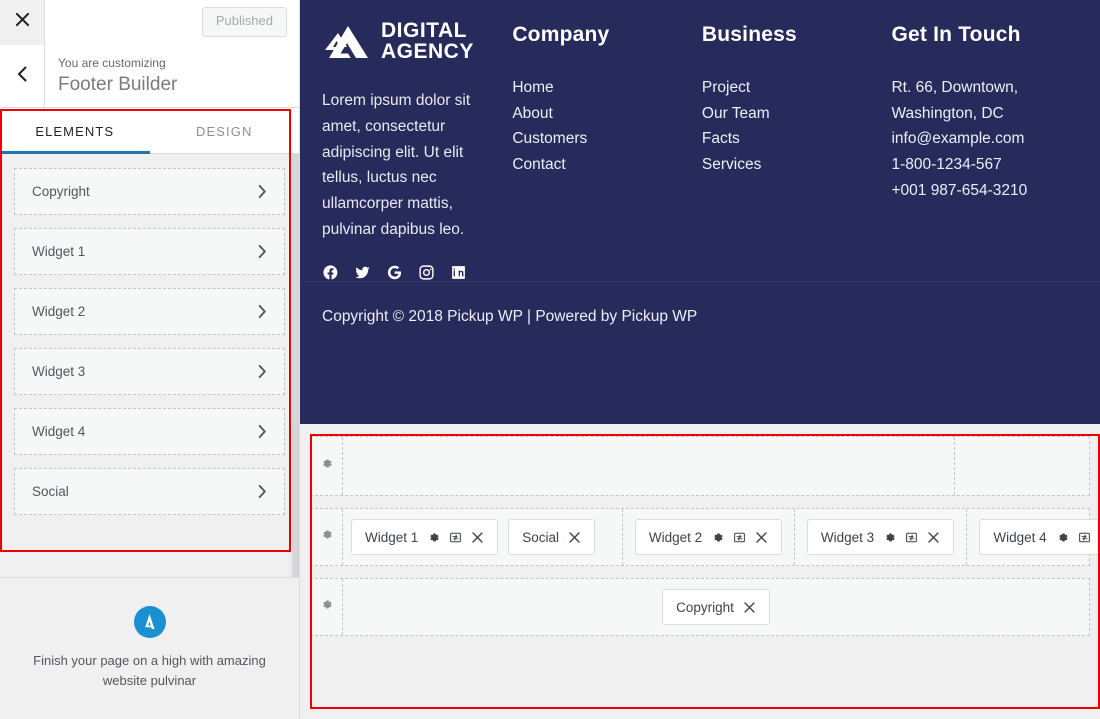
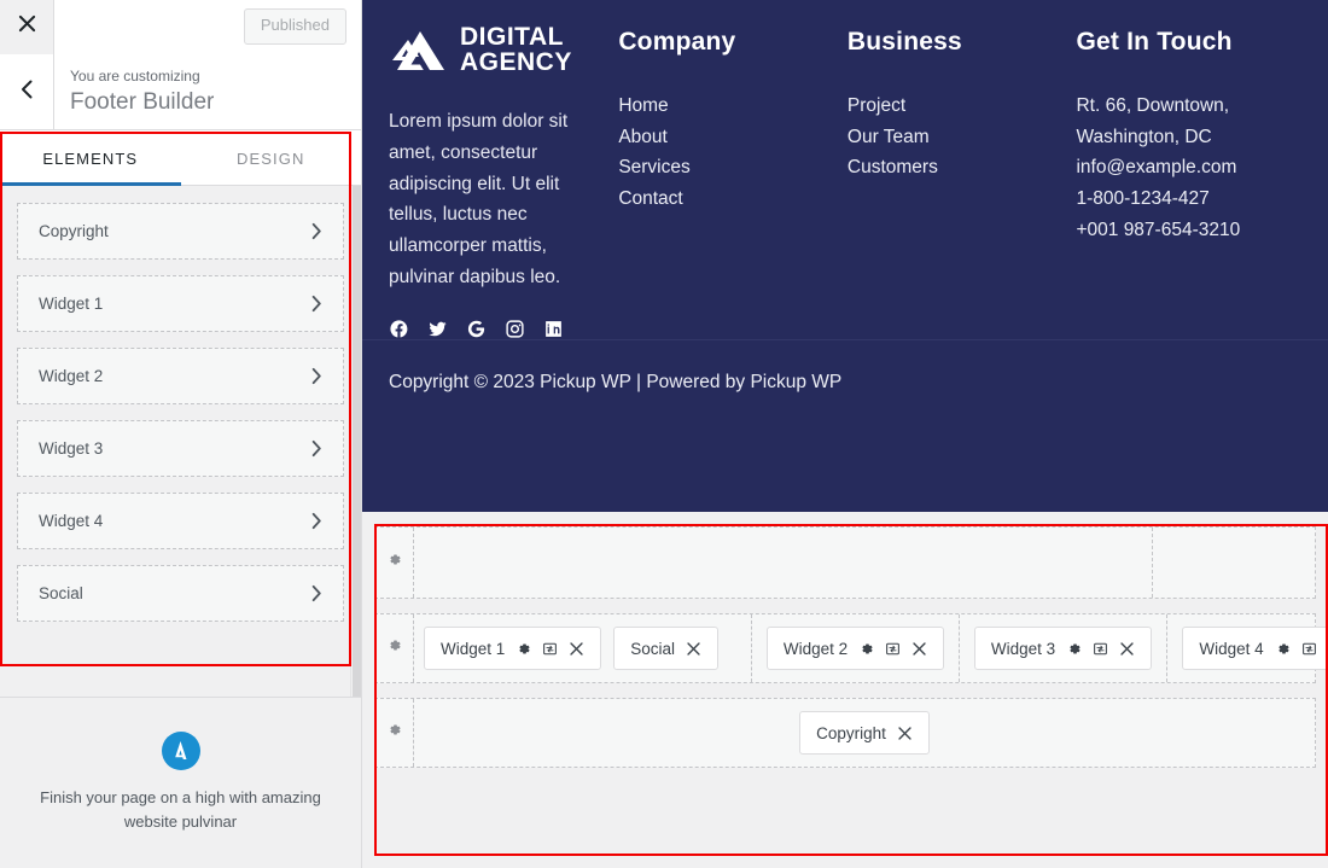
  Published
  You are customizing
  Footer Builder
  ELEMENTS
  DESIGN
  Copyright
  Widget 1
  Widget 2
  Widget 3
  Widget 4
  Social
  Finish your page on a high with amazing website pulvinar
  DIGITAL
  AGENCY
  Lorem ipsum dolor sit amet, consectetur adipiscing elit. Ut elit tellus, luctus nec ullamcorper mattis, pulvinar dapibus leo.
  Company
  Home
  About
- Customers
+ Services
  Contact
  Business
  Project
  Our Team
- Facts
- Services
+ Customers
  Get In Touch
  Rt. 66, Downtown,
  Washington, DC
  info@example.com
- 1-800-1234-567
+ 1-800-1234-427
  +001 987-654-3210
- Copyright © 2018 Pickup WP | Powered by Pickup WP
+ Copyright © 2023 Pickup WP | Powered by Pickup WP
  Widget 1
  Social
  Widget 2
  Widget 3
  Widget 4
  Copyright
